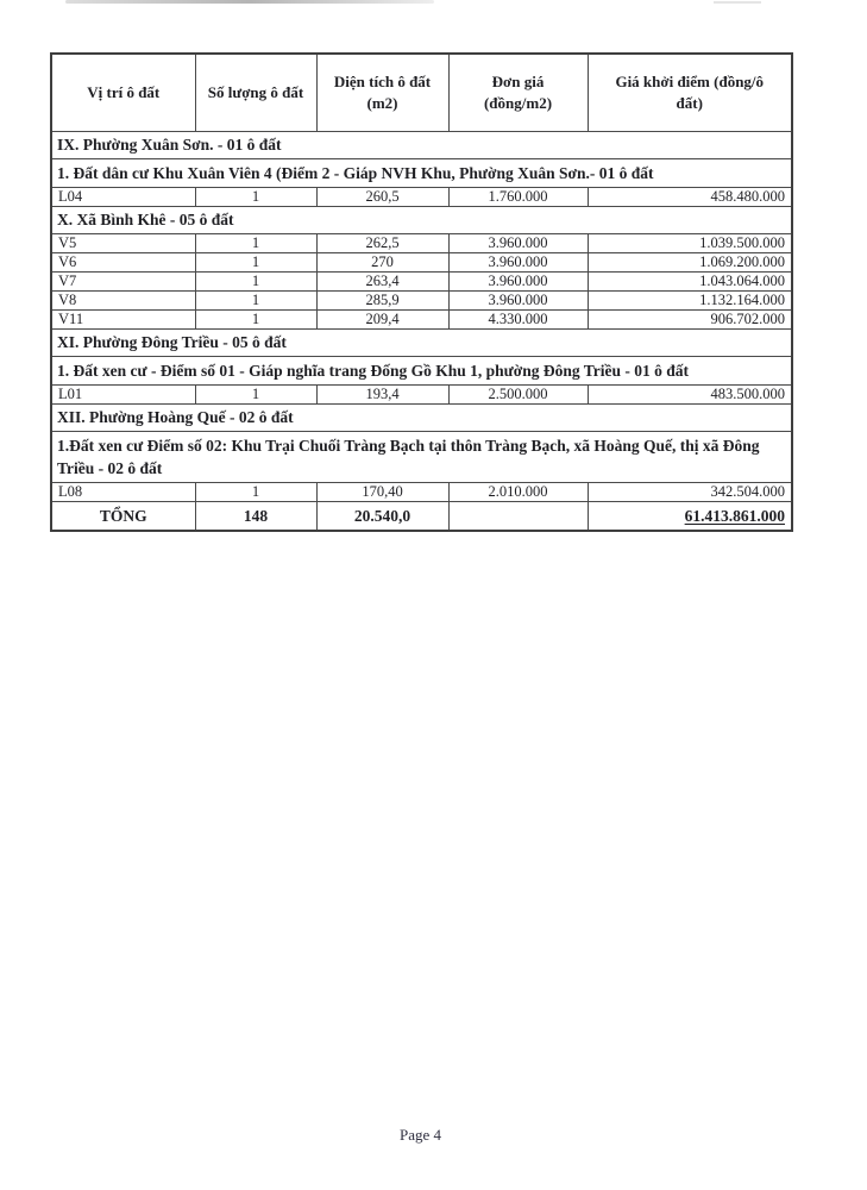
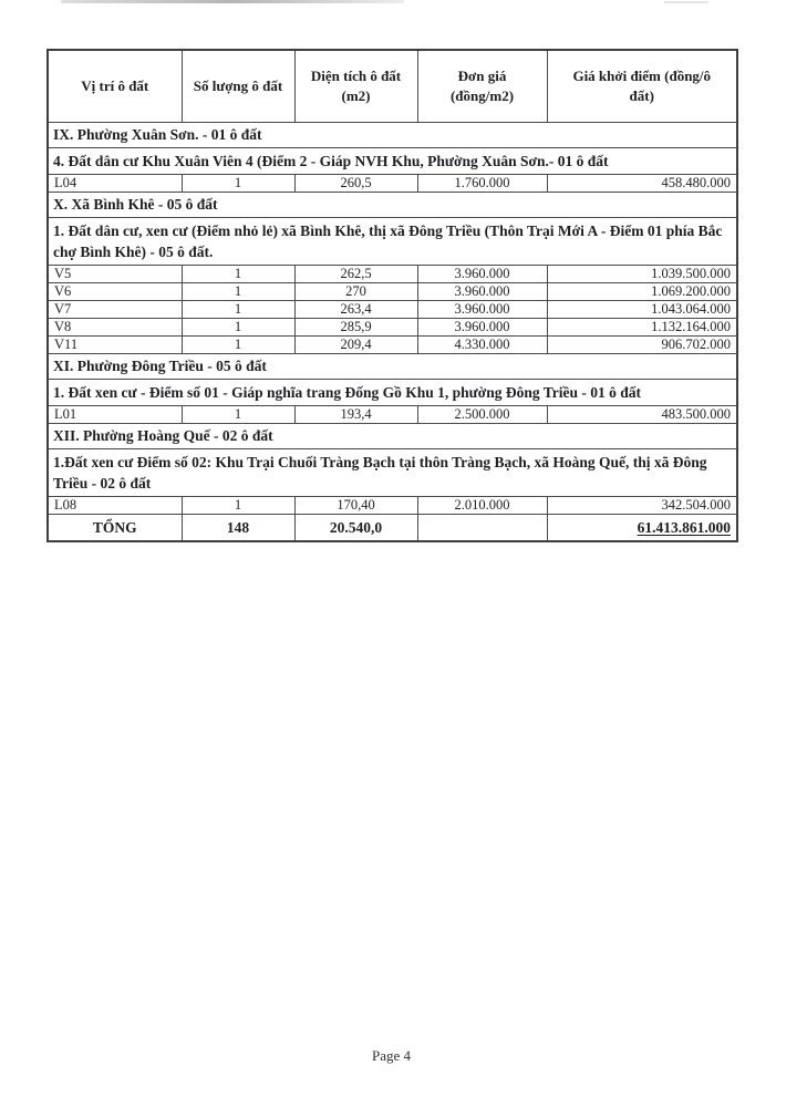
  Vị trí ô đất	Số lượng ô đất	Diện tích ô đất(m2)	Đơn giá(đồng/m2)	Giá khởi điểm (đồng/ôđất)
  IX. Phường Xuân Sơn. - 01 ô đất
- 1. Đất dân cư Khu Xuân Viên 4 (Điểm 2 - Giáp NVH Khu, Phường Xuân Sơn.- 01 ô đất
+ 4. Đất dân cư Khu Xuân Viên 4 (Điểm 2 - Giáp NVH Khu, Phường Xuân Sơn.- 01 ô đất
  L04	1	260,5	1.760.000	458.480.000
  X. Xã Bình Khê - 05 ô đất
+ 1. Đất dân cư, xen cư (Điểm nhỏ lẻ) xã Bình Khê, thị xã Đông Triều (Thôn Trại Mới A - Điểm 01 phía Bắc chợ Bình Khê) - 05 ô đất.
  V5	1	262,5	3.960.000	1.039.500.000
  V6	1	270	3.960.000	1.069.200.000
  V7	1	263,4	3.960.000	1.043.064.000
  V8	1	285,9	3.960.000	1.132.164.000
  V11	1	209,4	4.330.000	906.702.000
  XI. Phường Đông Triều - 05 ô đất
  1. Đất xen cư - Điểm số 01 - Giáp nghĩa trang Đống Gồ Khu 1, phường Đông Triều - 01 ô đất
  L01	1	193,4	2.500.000	483.500.000
  XII. Phường Hoàng Quế - 02 ô đất
  1.Đất xen cư Điểm số 02: Khu Trại Chuối Tràng Bạch tại thôn Tràng Bạch, xã Hoàng Quế, thị xã Đông Triều - 02 ô đất
  L08	1	170,40	2.010.000	342.504.000
  TỔNG	148	20.540,0		61.413.861.000
  Page 4
